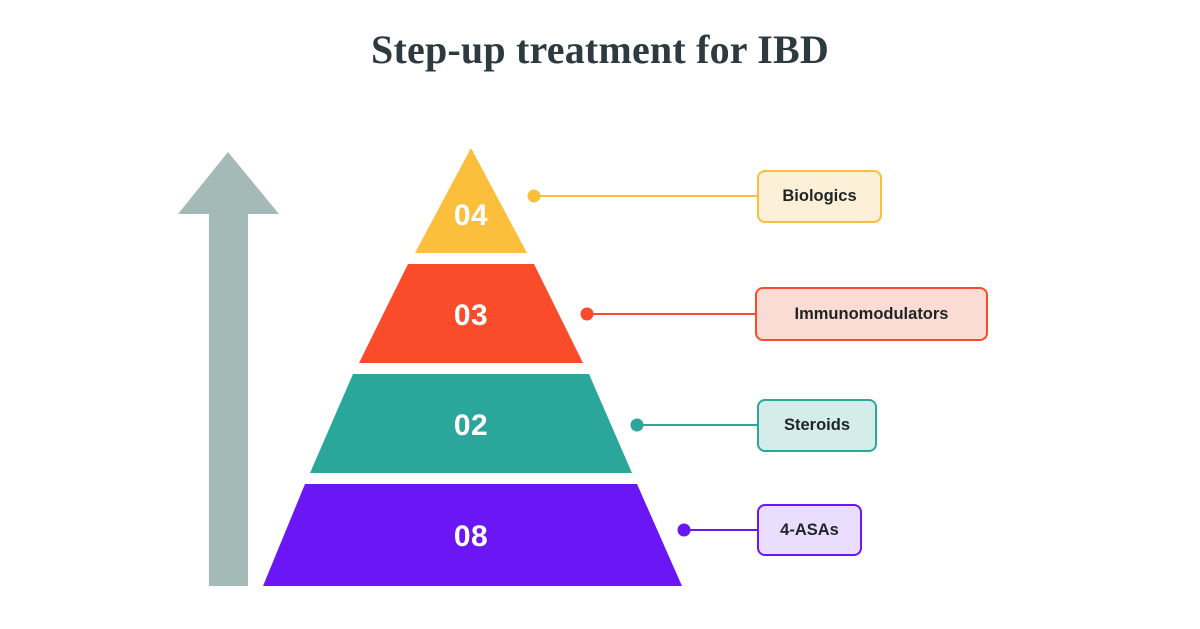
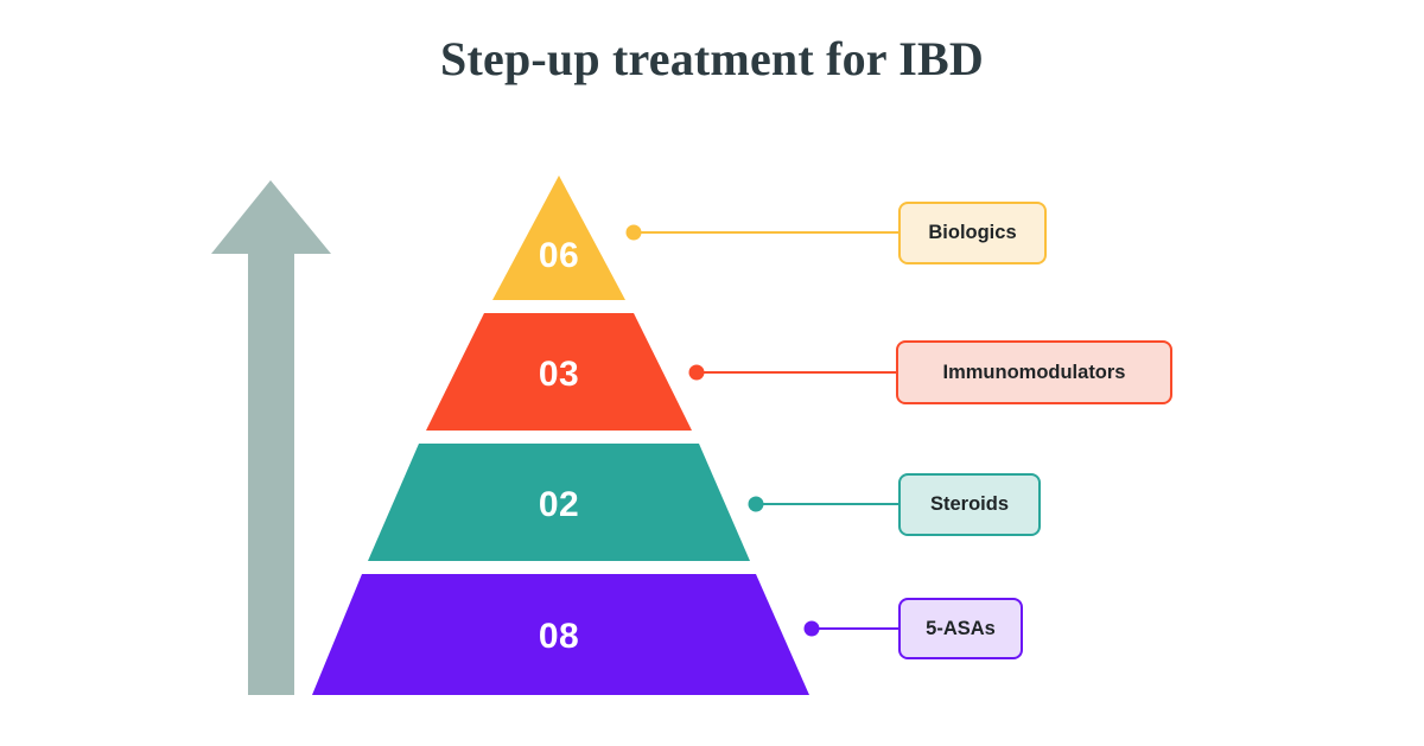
  Step-up treatment for IBD
- 04
+ 06
  03
  02
  08
  Biologics
  Immunomodulators
  Steroids
- 4-ASAs
+ 5-ASAs
